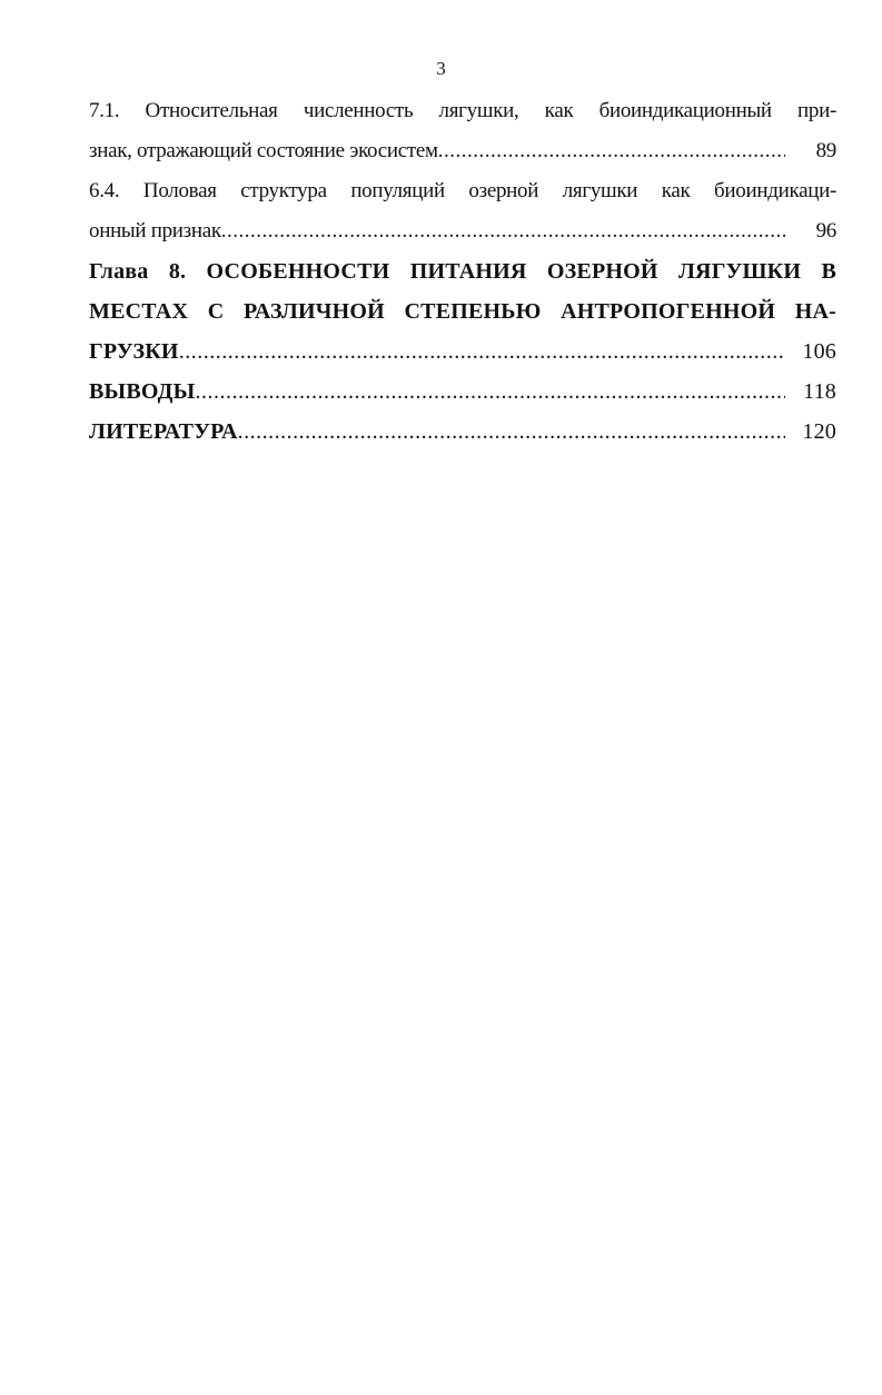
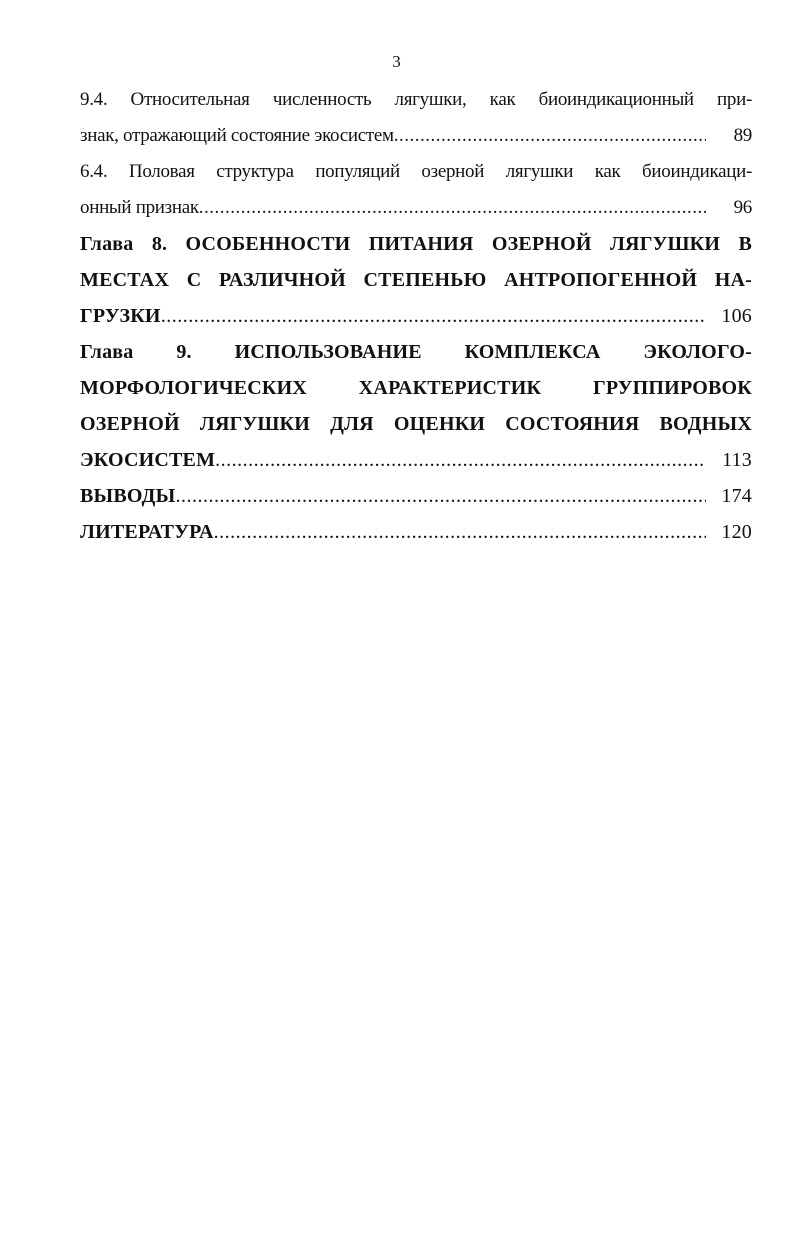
  3
- 7.1. Относительная численность лягушки, как биоиндикационный при-
+ 9.4. Относительная численность лягушки, как биоиндикационный при-
  знак, отражающий состояние экосистем
  89
  6.4. Половая структура популяций озерной лягушки как биоиндикаци-
  онный признак
  96
  Глава 8. ОСОБЕННОСТИ ПИТАНИЯ ОЗЕРНОЙ ЛЯГУШКИ В
  МЕСТАХ С РАЗЛИЧНОЙ СТЕПЕНЬЮ АНТРОПОГЕННОЙ НА-
  ГРУЗКИ
  106
+ Глава 9. ИСПОЛЬЗОВАНИЕ КОМПЛЕКСА ЭКОЛОГО-
+ МОРФОЛОГИЧЕСКИХ ХАРАКТЕРИСТИК ГРУППИРОВОК
+ ОЗЕРНОЙ ЛЯГУШКИ ДЛЯ ОЦЕНКИ СОСТОЯНИЯ ВОДНЫХ
+ ЭКОСИСТЕМ
+ 113
  ВЫВОДЫ
- 118
+ 174
  ЛИТЕРАТУРА
  120
